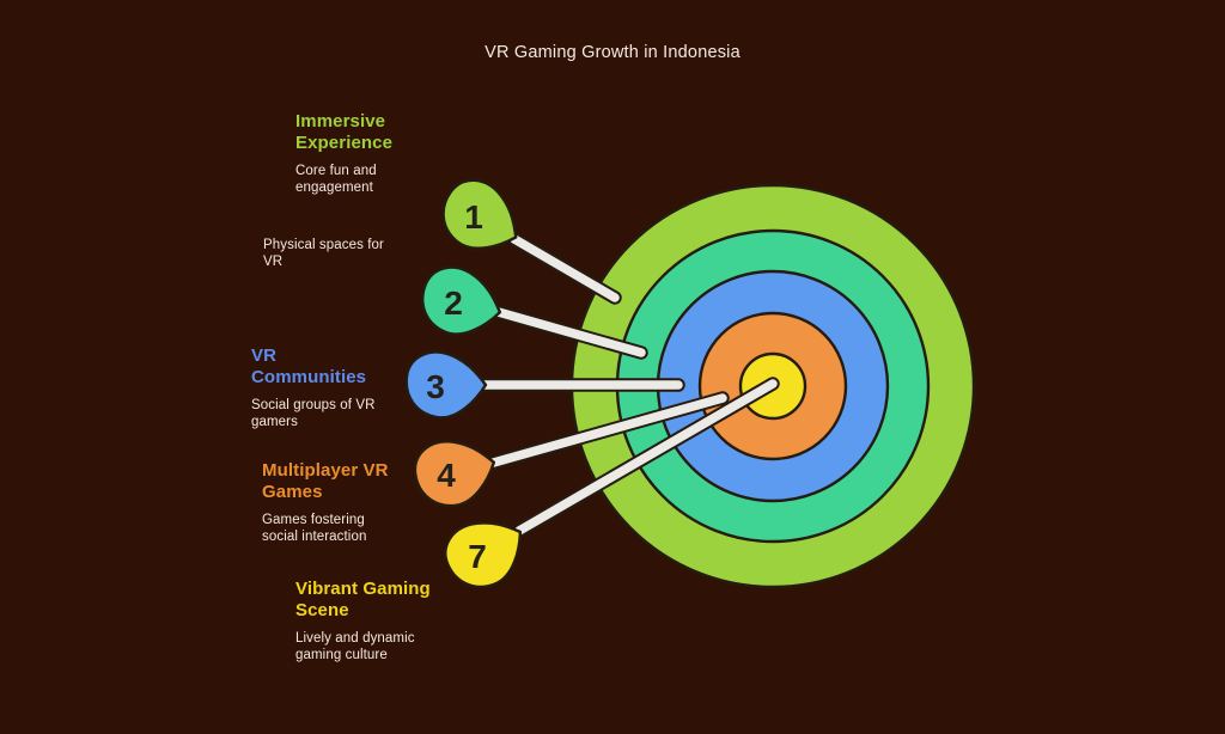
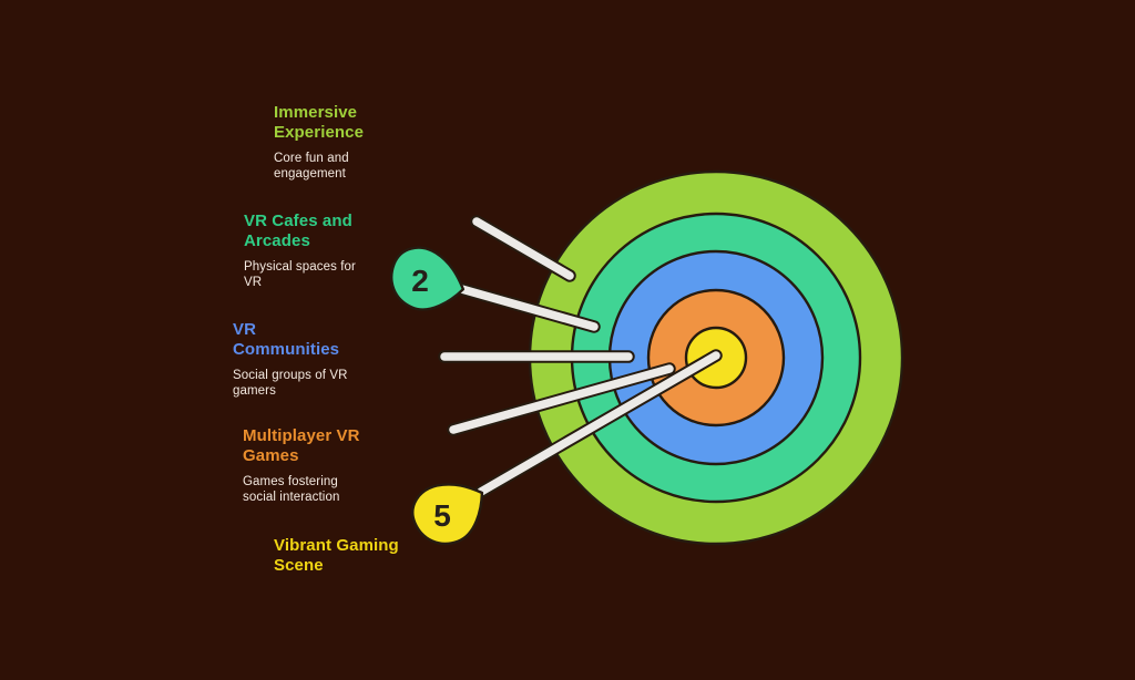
- VR Gaming Growth in Indonesia
  Immersive
  Experience
  Core fun and
  engagement
+ VR Cafes and
+ Arcades
  Physical spaces for
  VR
  VR
  Communities
  Social groups of VR
  gamers
  Multiplayer VR
  Games
  Games fostering
  social interaction
  Vibrant Gaming
  Scene
- Lively and dynamic
- gaming culture
- 1
  2
- 3
- 4
- 7
+ 5
